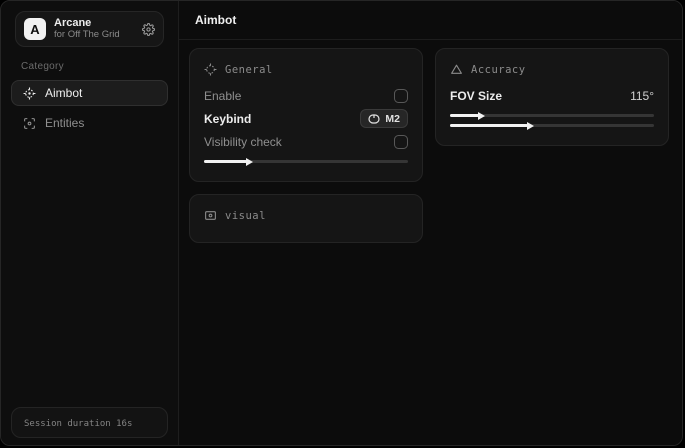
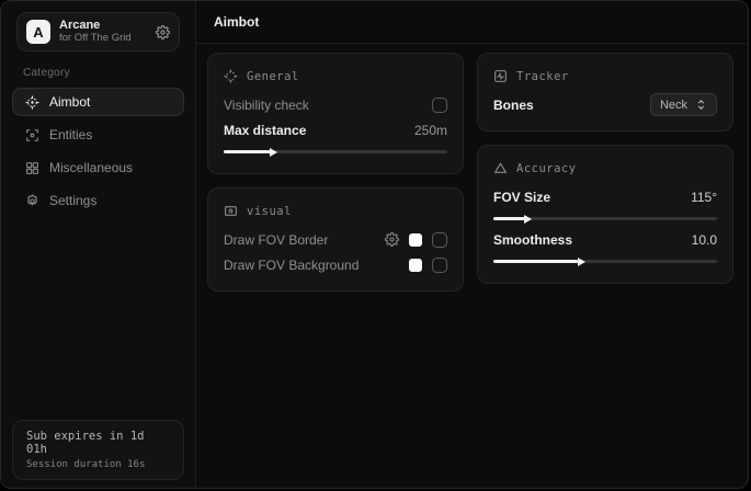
  A
  Arcane
  for Off The Grid
  Category
  Aimbot
  Entities
+ Miscellaneous
+ Settings
+ Sub expires in 1d 01h
  Session duration 16s
  Aimbot
  General
- Enable
- Keybind
- M2
  Visibility check
+ Max distance
+ 250m
  visual
+ Draw FOV Border
+ Draw FOV Background
+ Tracker
+ Bones
+ Neck
  Accuracy
  FOV Size
  115°
+ Smoothness
+ 10.0
